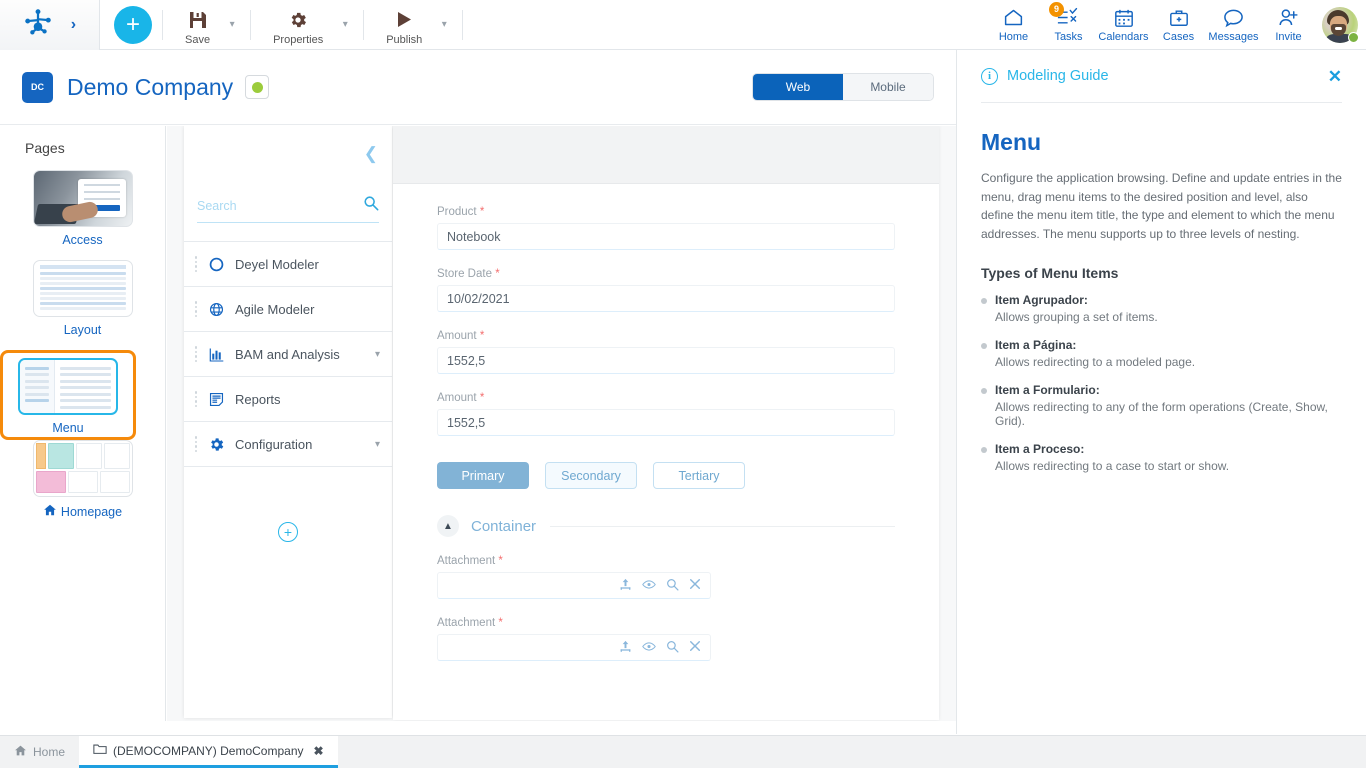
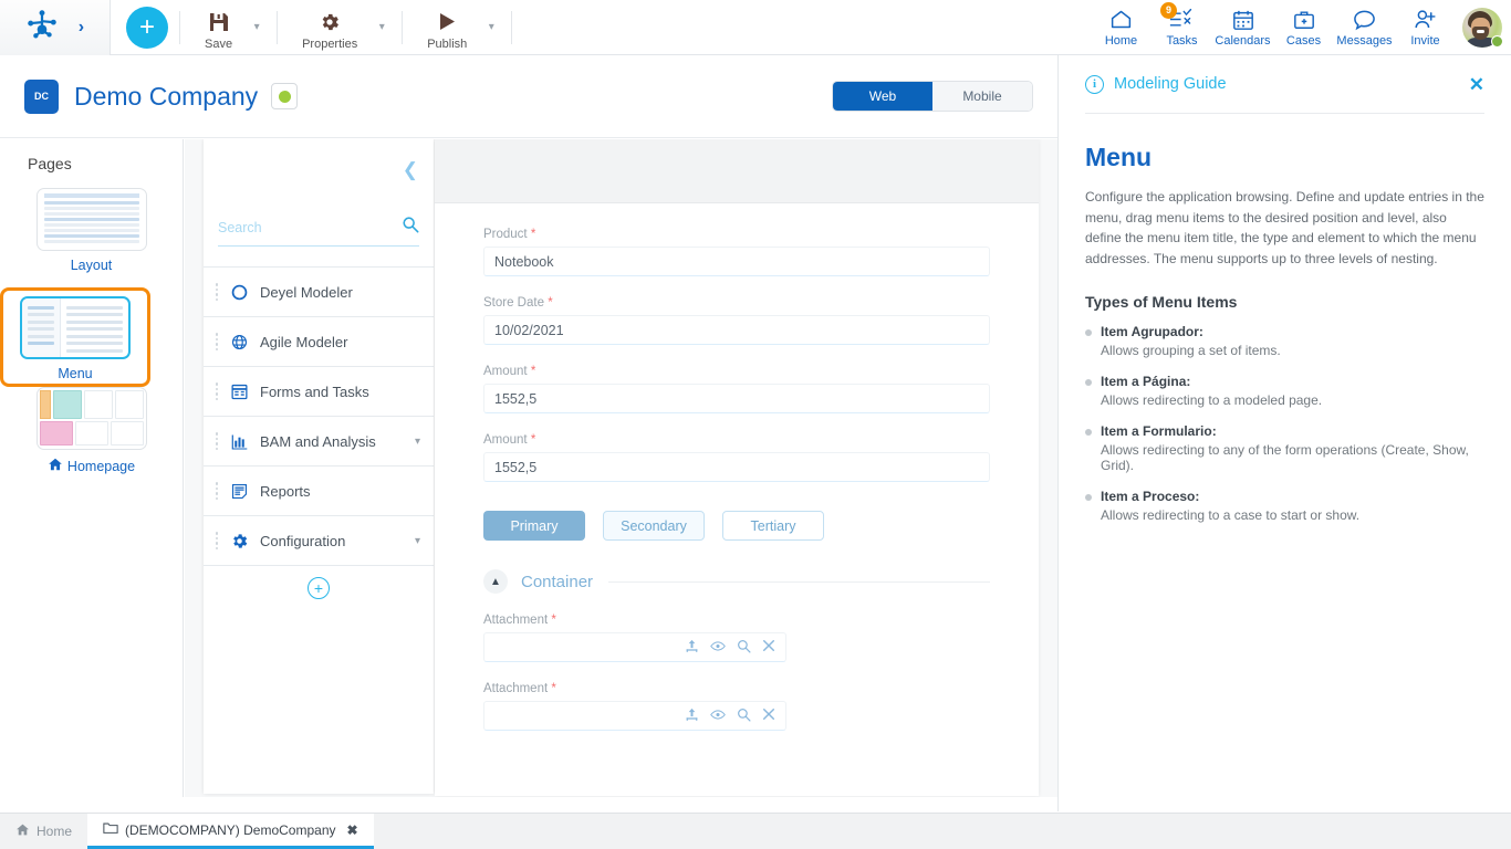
  ›
  +
  Save
  ▾
  Properties
  ▾
  Publish
  ▾
  Home
  9
  Tasks
  Calendars
  Cases
  Messages
  Invite
  DC
  Demo Company
  Web
  Mobile
  Pages
- Access
  Layout
  Menu
  Homepage
  ❮
  Search
  Deyel Modeler
  Agile Modeler
+ Forms and Tasks
  BAM and Analysis
  ▾
  Reports
  Configuration
  ▾
  +
  Product *
  Notebook
  Store Date *
  10/02/2021
  Amount *
  1552,5
  Amount *
  1552,5
  Primary
  Secondary
  Tertiary
  ▲
  Container
  Attachment *
  Attachment *
  i
  Modeling Guide
  ✕
  Menu
  Configure the application browsing. Define and update entries in the menu, drag menu items to the desired position and level, also define the menu item title, the type and element to which the menu addresses. The menu supports up to three levels of nesting.
  Types of Menu Items
  Item Agrupador:
  Allows grouping a set of items.
  Item a Página:
  Allows redirecting to a modeled page.
  Item a Formulario:
  Allows redirecting to any of the form operations (Create, Show, Grid).
  Item a Proceso:
  Allows redirecting to a case to start or show.
  Home
  (DEMOCOMPANY) DemoCompany
  ✖
